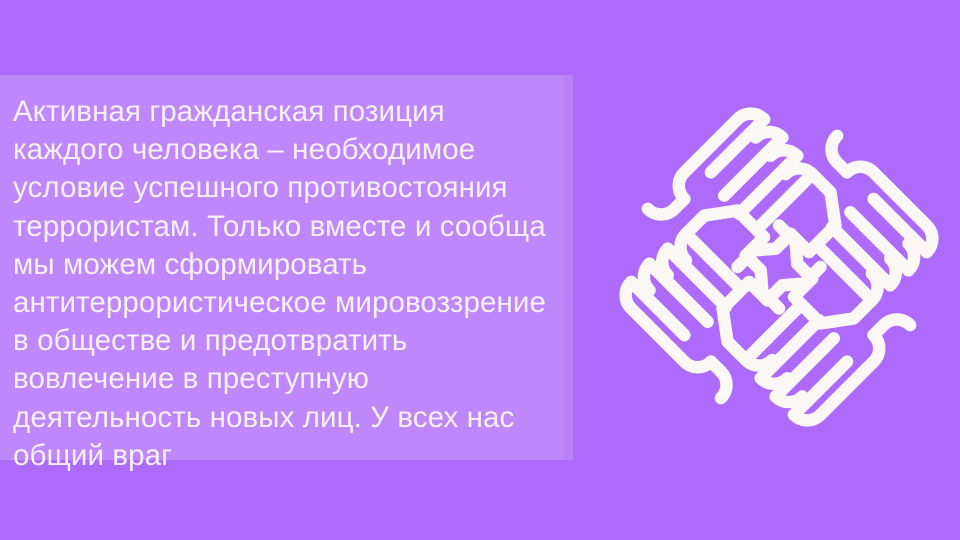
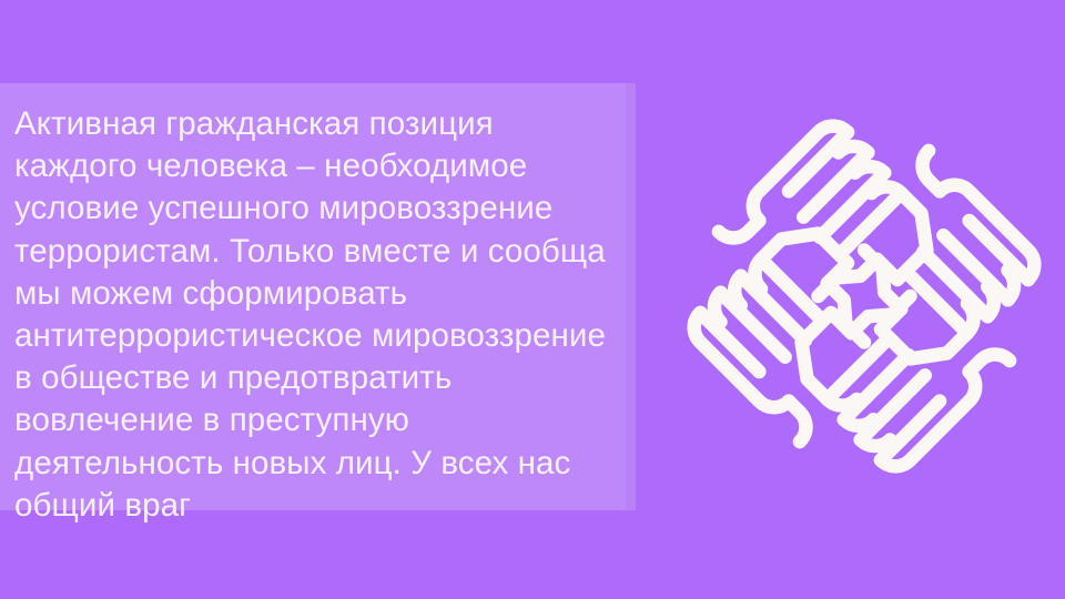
- Активная гражданская позиция каждого человека – необходимое условие успешного противостояния террористам. Только вместе и сообща мы можем сформировать антитеррористическое мировоззрение в обществе и предотвратить вовлечение в преступную деятельность новых лиц. У всех нас общий враг
+ Активная гражданская позиция каждого человека – необходимое условие успешного мировоззрение террористам. Только вместе и сообща мы можем сформировать антитеррористическое мировоззрение в обществе и предотвратить вовлечение в преступную деятельность новых лиц. У всех нас общий враг
